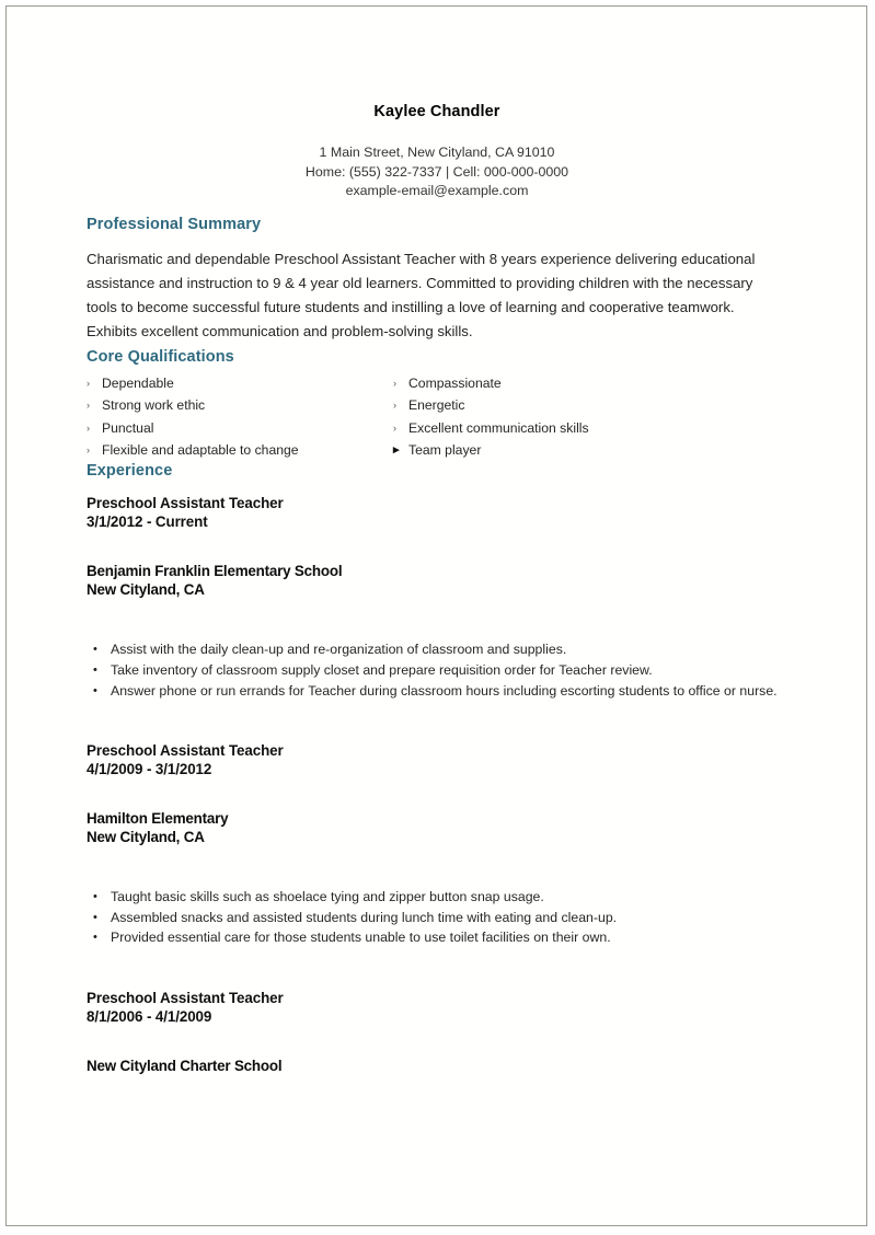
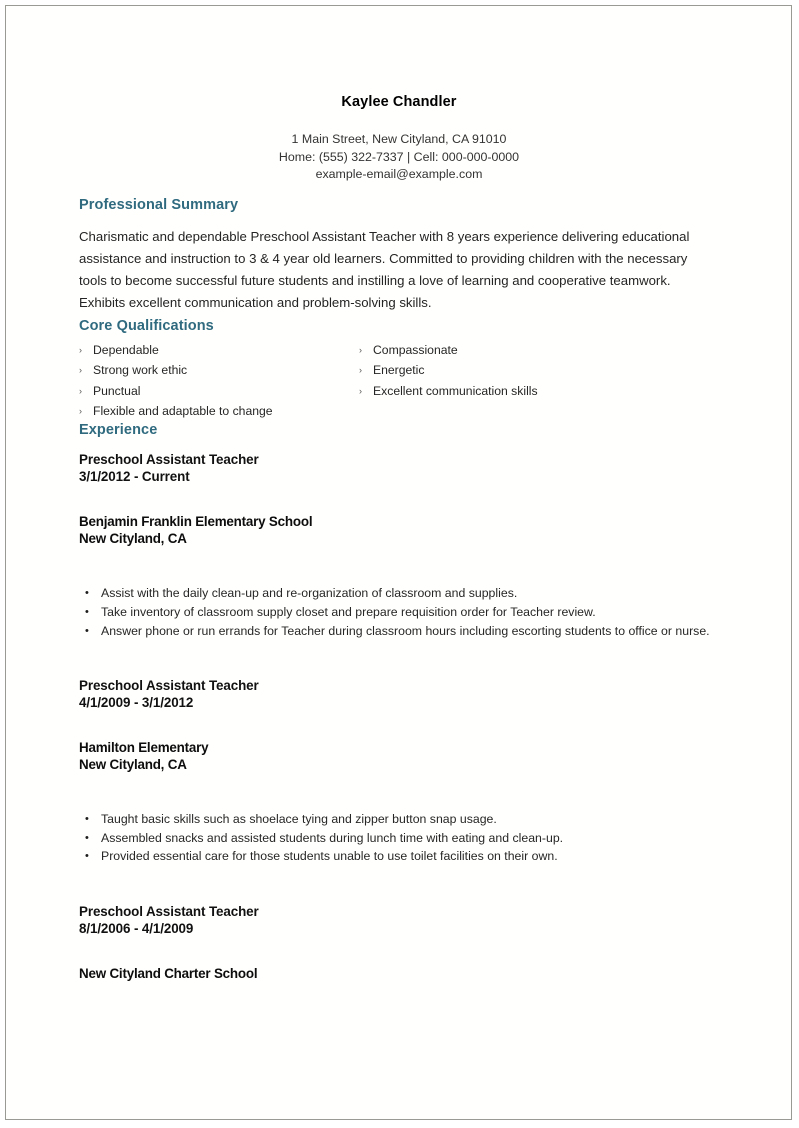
  Kaylee Chandler
  1 Main Street, New Cityland, CA 91010
  Home: (555) 322-7337 | Cell: 000-000-0000
  example-email@example.com
  Professional Summary
- Charismatic and dependable Preschool Assistant Teacher with 8 years experience delivering educational assistance and instruction to 9 & 4 year old learners. Committed to providing children with the necessary tools to become successful future students and instilling a love of learning and cooperative teamwork. Exhibits excellent communication and problem-solving skills.
+ Charismatic and dependable Preschool Assistant Teacher with 8 years experience delivering educational assistance and instruction to 3 & 4 year old learners. Committed to providing children with the necessary tools to become successful future students and instilling a love of learning and cooperative teamwork. Exhibits excellent communication and problem-solving skills.
  Core Qualifications
  ›
  Dependable
  ›
  Strong work ethic
  ›
  Punctual
  ›
  Flexible and adaptable to change
  ›
  Compassionate
  ›
  Energetic
  ›
  Excellent communication skills
- ▸
- Team player
  Experience
  Preschool Assistant Teacher
  3/1/2012 - Current
  Benjamin Franklin Elementary School
  New Cityland, CA
  •
  Assist with the daily clean-up and re-organization of classroom and supplies.
  •
  Take inventory of classroom supply closet and prepare requisition order for Teacher review.
  •
  Answer phone or run errands for Teacher during classroom hours including escorting students to office or nurse.
  Preschool Assistant Teacher
  4/1/2009 - 3/1/2012
  Hamilton Elementary
  New Cityland, CA
  •
  Taught basic skills such as shoelace tying and zipper button snap usage.
  •
  Assembled snacks and assisted students during lunch time with eating and clean-up.
  •
  Provided essential care for those students unable to use toilet facilities on their own.
  Preschool Assistant Teacher
  8/1/2006 - 4/1/2009
  New Cityland Charter School
